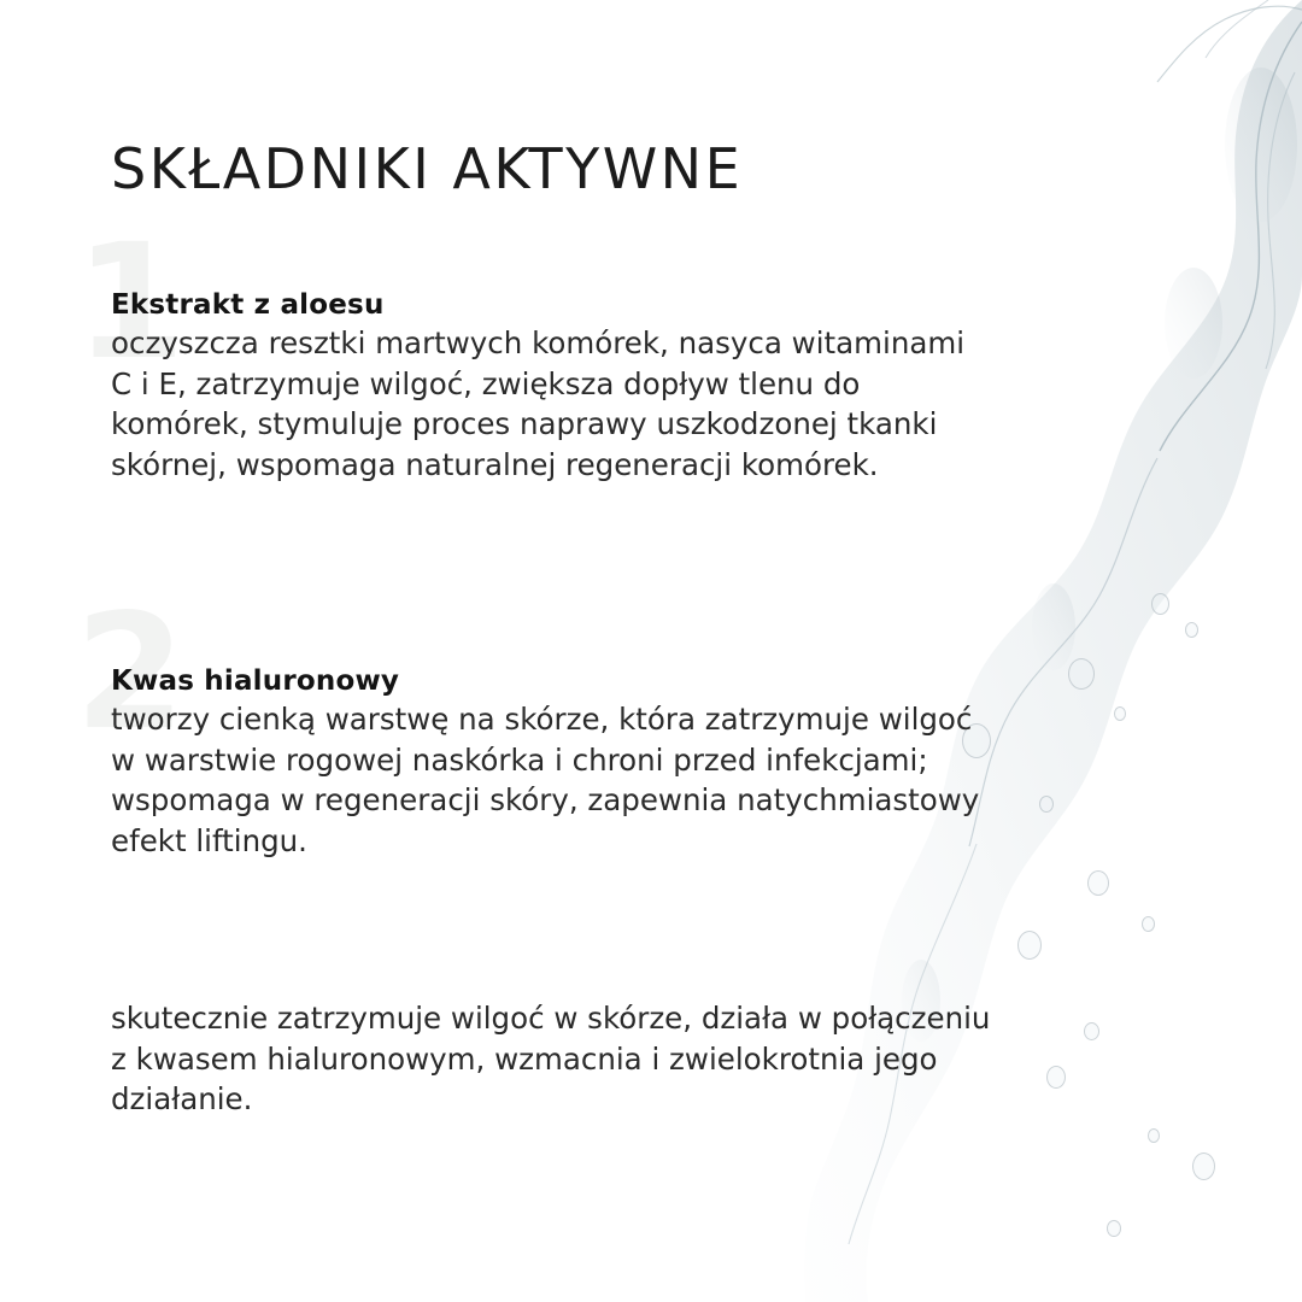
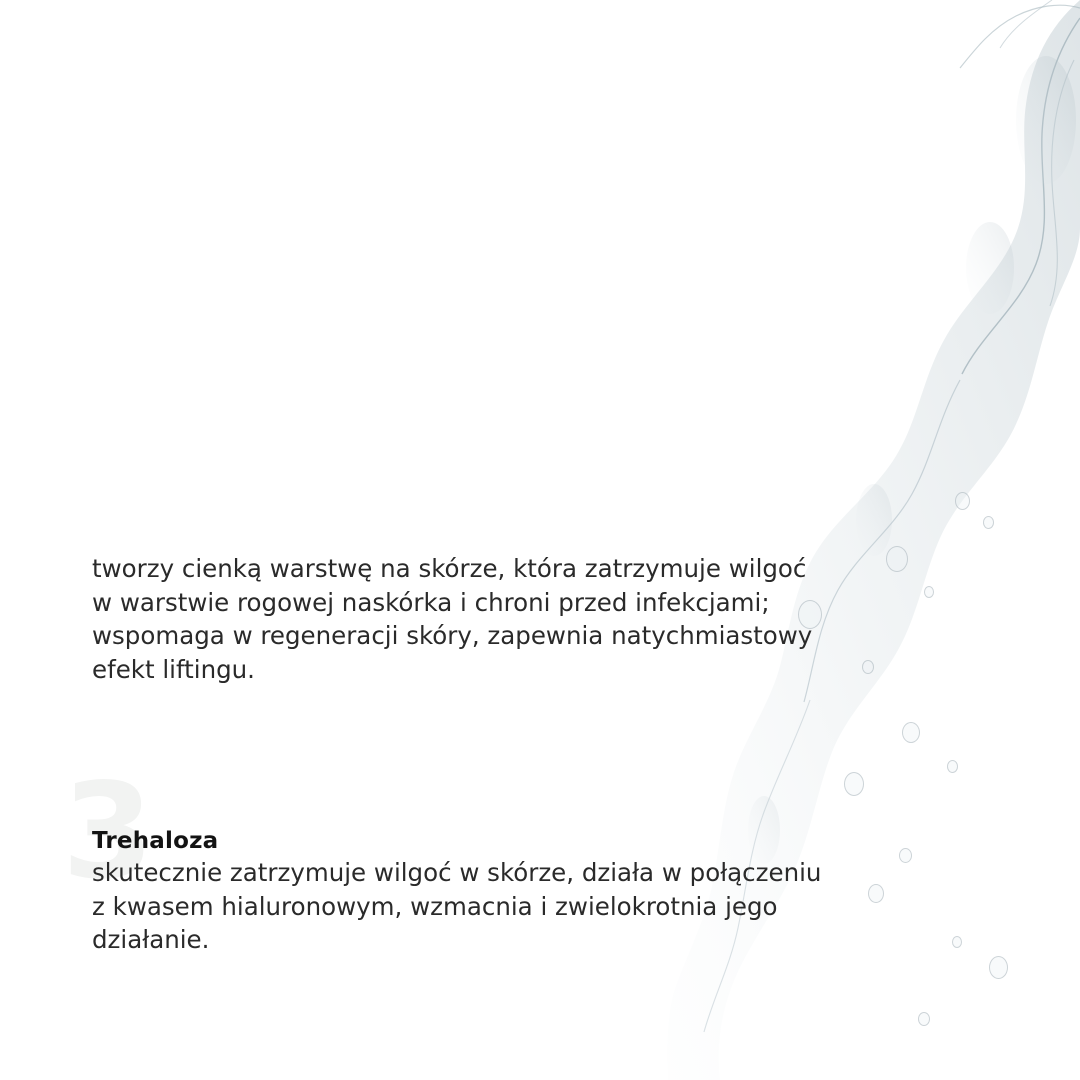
- SKŁADNIKI AKTYWNE
- 1
- Ekstrakt z aloesu
- oczyszcza resztki martwych komórek, nasyca witaminami C i E, zatrzymuje wilgoć, zwiększa dopływ tlenu do komórek, stymuluje proces naprawy uszkodzonej tkanki skórnej, wspomaga naturalnej regeneracji komórek.
- 2
- Kwas hialuronowy
  tworzy cienką warstwę na skórze, która zatrzymuje wilgoć w warstwie rogowej naskórka i chroni przed infekcjami; wspomaga w regeneracji skóry, zapewnia natychmiastowy efekt liftingu.
+ 3
+ Trehaloza
  skutecznie zatrzymuje wilgoć w skórze, działa w połączeniu z kwasem hialuronowym, wzmacnia i zwielokrotnia jego działanie.
